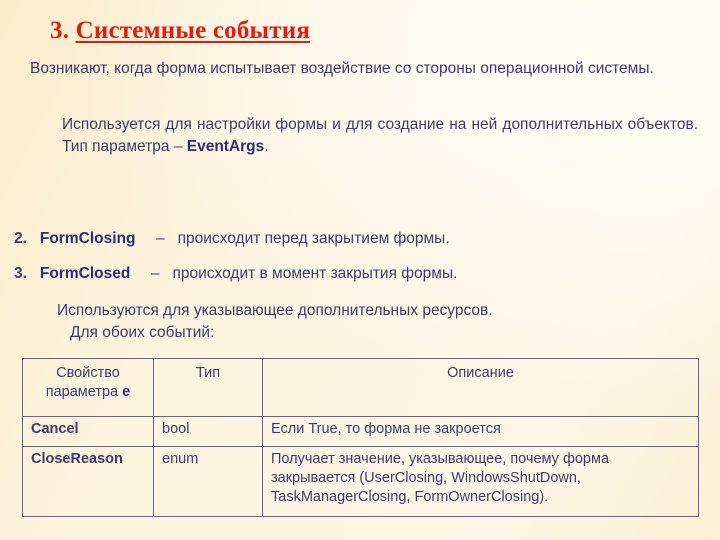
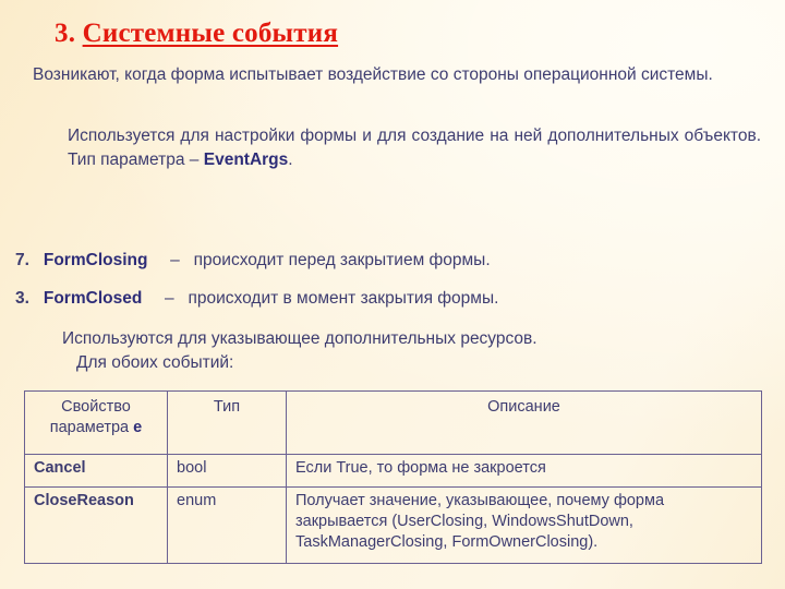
  3. Системные события
  Возникают, когда форма испытывает воздействие со стороны операционной системы.
  Используется для настройки формы и для создание на ней дополнительных объектов. Тип параметра – EventArgs.
- 2. FormClosing – происходит перед закрытием формы.
+ 7. FormClosing – происходит перед закрытием формы.
  3. FormClosed – происходит в момент закрытия формы.
  Используются для указывающее дополнительных ресурсов.
  Для обоих событий:
  Свойство параметра e	Тип	Описание
  Cancel	bool	Если True, то форма не закроется
  CloseReason	enum	Получает значение, указывающее, почему форма закрывается (UserClosing, WindowsShutDown, TaskManagerClosing, FormOwnerClosing).
